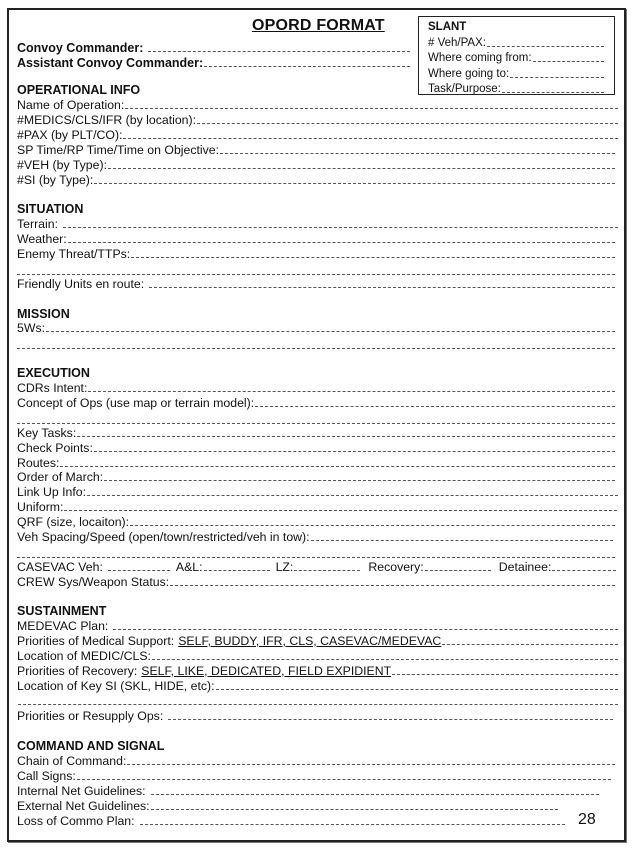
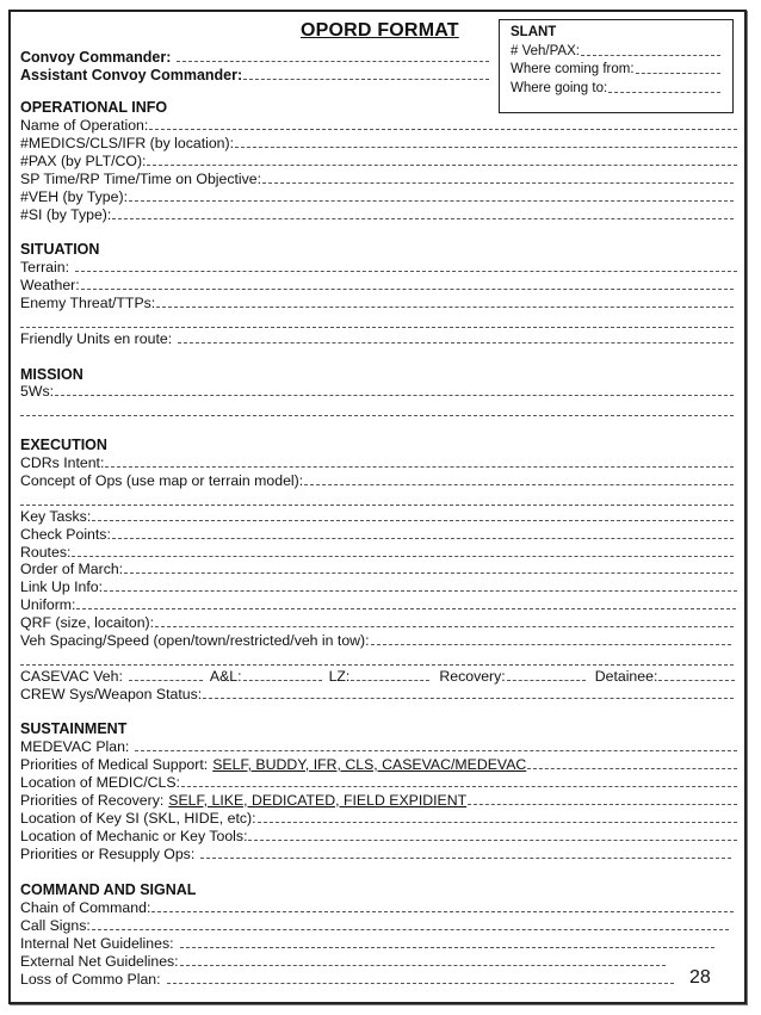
  OPORD FORMAT
  Convoy Commander:
  Assistant Convoy Commander:
  SLANT
  # Veh/PAX:
  Where coming from:
  Where going to:
- Task/Purpose:
  OPERATIONAL INFO
  Name of Operation:
  #MEDICS/CLS/IFR (by location):
  #PAX (by PLT/CO):
  SP Time/RP Time/Time on Objective:
  #VEH (by Type):
  #SI (by Type):
  SITUATION
  Terrain:
  Weather:
  Enemy Threat/TTPs:
  Friendly Units en route:
  MISSION
  5Ws:
  EXECUTION
  CDRs Intent:
  Concept of Ops (use map or terrain model):
  Key Tasks:
  Check Points:
  Routes:
  Order of March:
  Link Up Info:
  Uniform:
  QRF (size, locaiton):
  Veh Spacing/Speed (open/town/restricted/veh in tow):
  CASEVAC Veh:
  A&L:
  LZ:
  Recovery:
  Detainee:
  CREW Sys/Weapon Status:
  SUSTAINMENT
  MEDEVAC Plan:
  Priorities of Medical Support:
  SELF, BUDDY, IFR, CLS, CASEVAC/MEDEVAC
  Location of MEDIC/CLS:
  Priorities of Recovery:
  SELF, LIKE, DEDICATED, FIELD EXPIDIENT
  Location of Key SI (SKL, HIDE, etc):
+ Location of Mechanic or Key Tools:
  Priorities or Resupply Ops:
  COMMAND AND SIGNAL
  Chain of Command:
  Call Signs:
  Internal Net Guidelines:
  External Net Guidelines:
  Loss of Commo Plan:
  28
